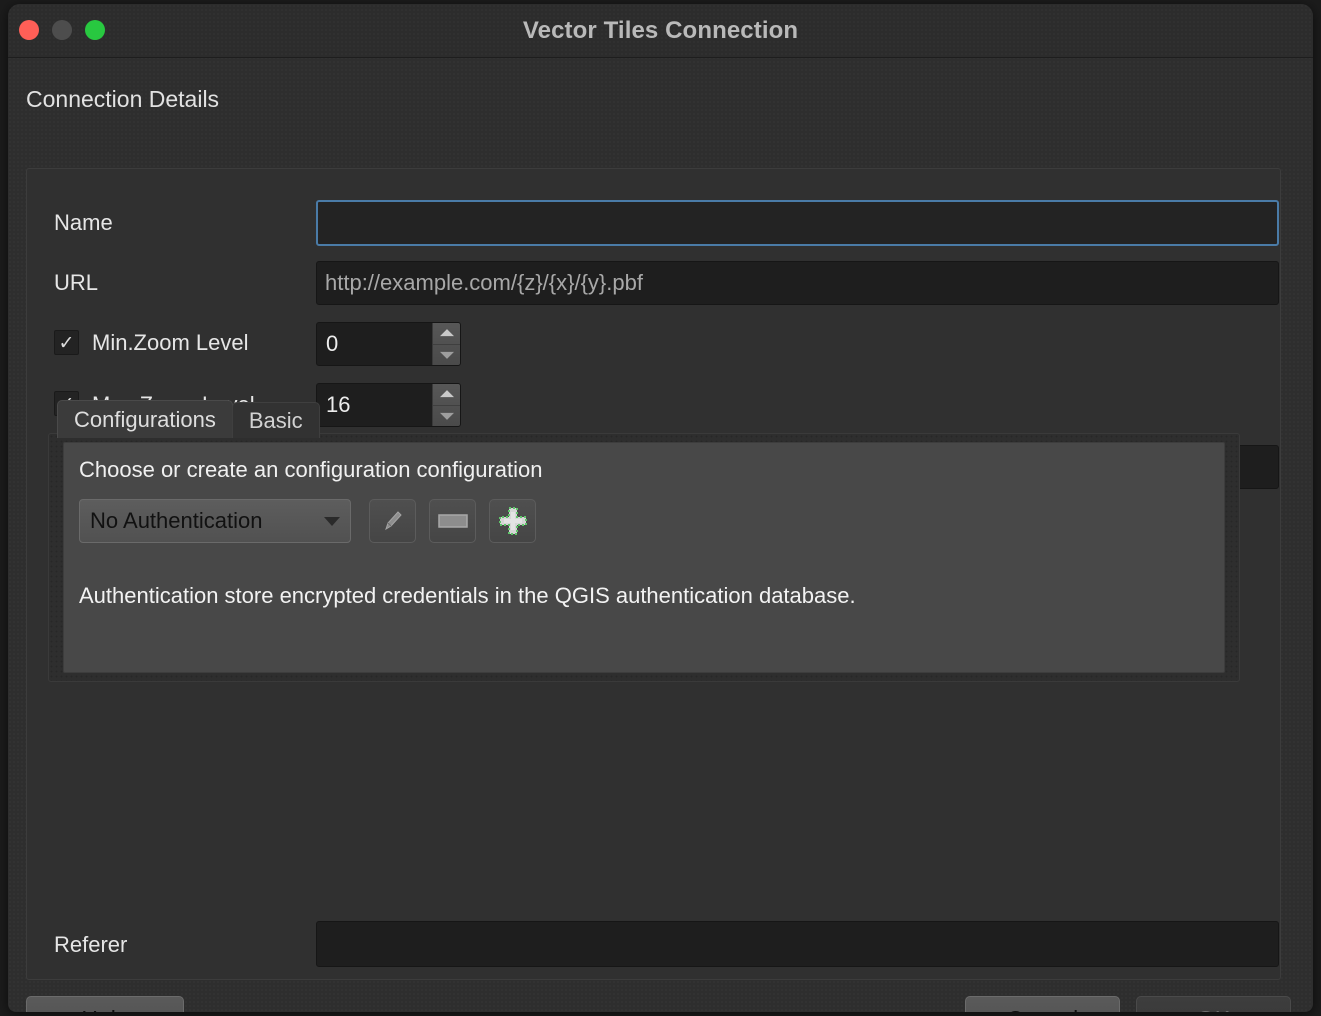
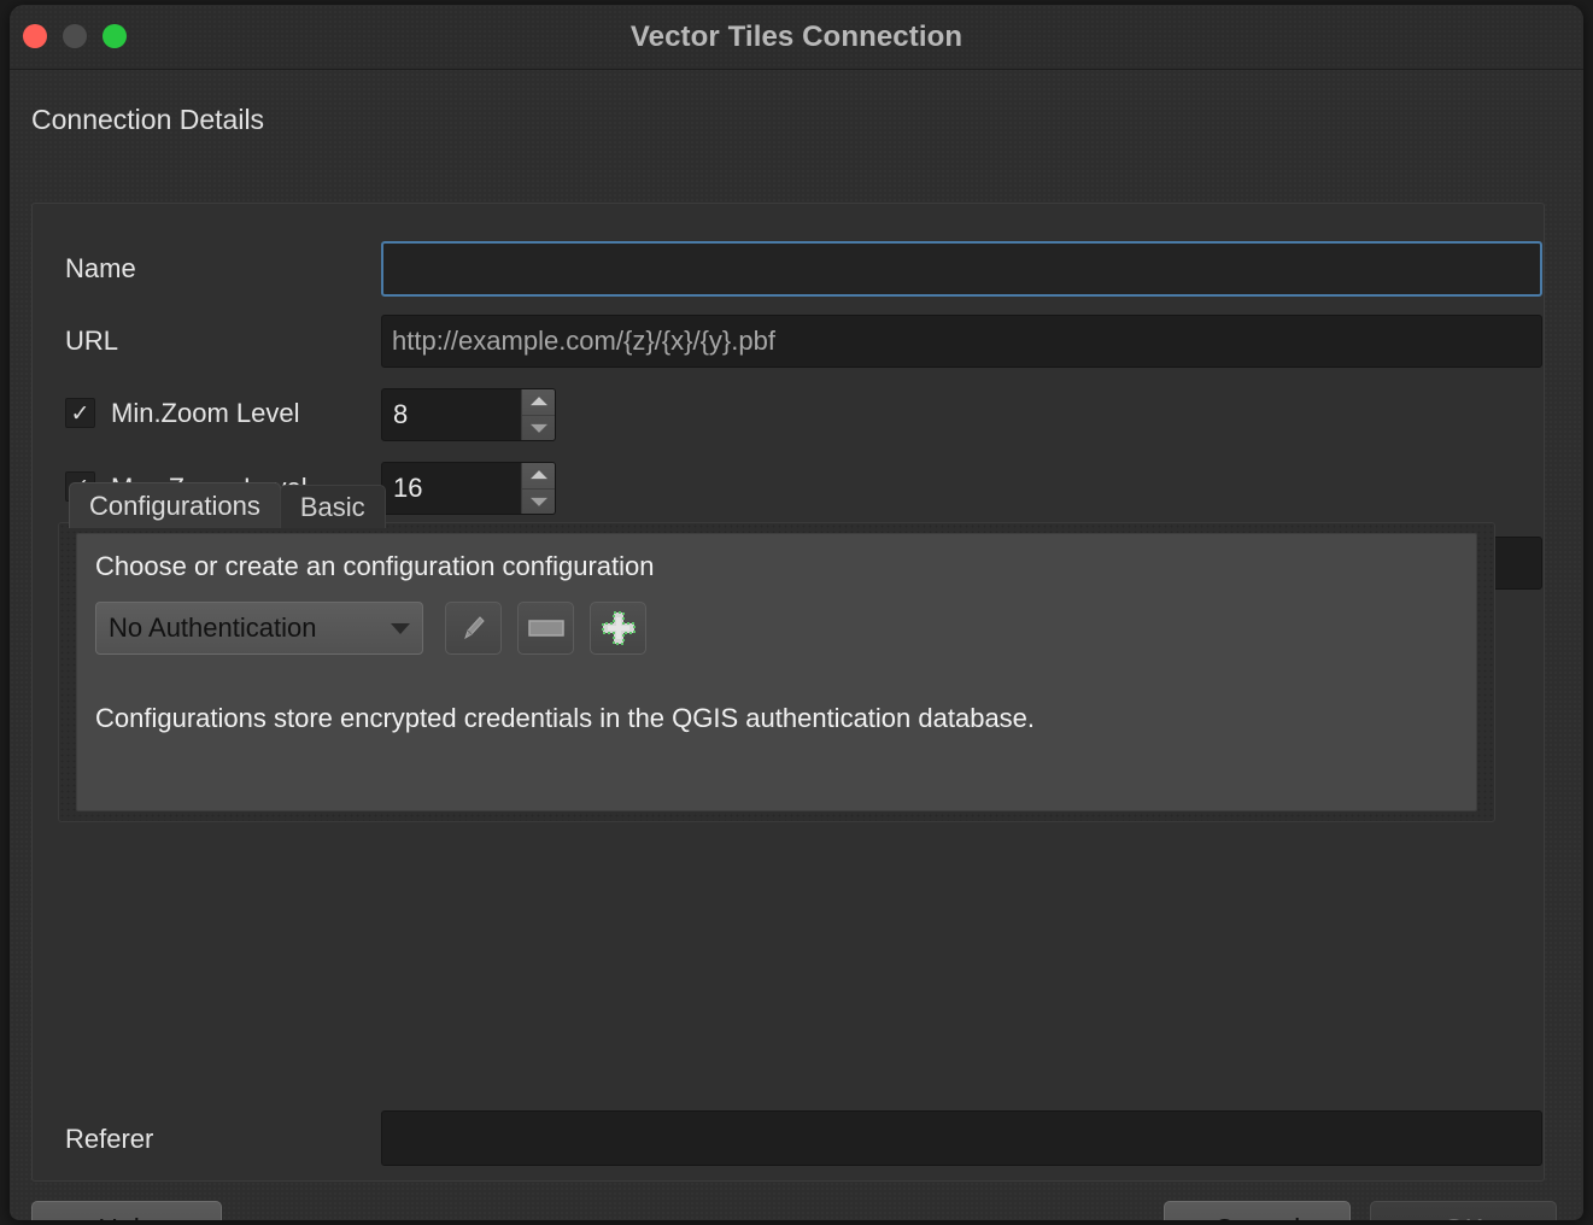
  Vector Tiles Connection
  Connection Details
  Name
  URL
  http://example.com/{z}/{x}/{y}.pbf
  ✓
  Min.Zoom Level
- 0
+ 8
  16
  Configurations
  Basic
  Choose or create an configuration configuration
  No Authentication
- Authentication store encrypted credentials in the QGIS authentication database.
+ Configurations store encrypted credentials in the QGIS authentication database.
  Referer
